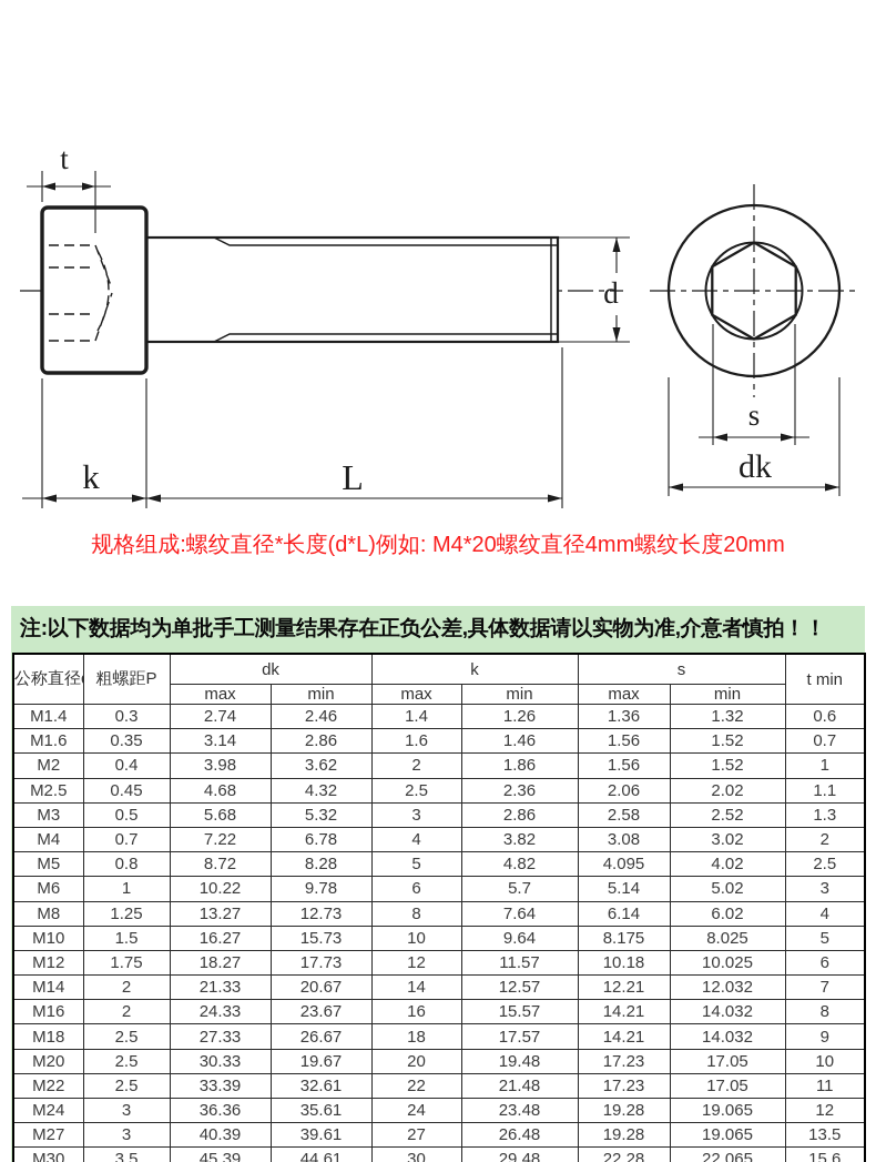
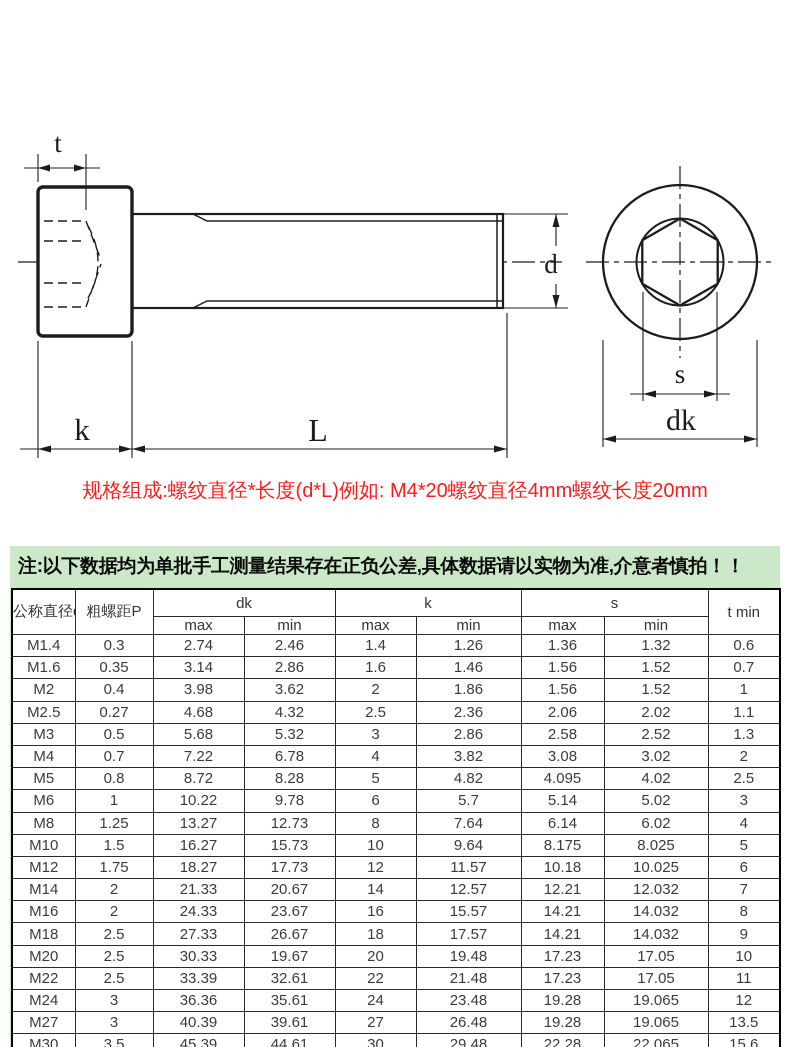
  t
  k
  L
  d
  s
  dk
  规格组成:螺纹直径*长度(d*L)例如: M4*20螺纹直径4mm螺纹长度20mm
  注:以下数据均为单批手工测量结果存在正负公差,具体数据请以实物为准,介意者慎拍！！
  公称直径	粗螺距P	dk	k	s	t min
  max	min	max	min	max	min
  M1.4	0.3	2.74	2.46	1.4	1.26	1.36	1.32	0.6
  M1.6	0.35	3.14	2.86	1.6	1.46	1.56	1.52	0.7
  M2	0.4	3.98	3.62	2	1.86	1.56	1.52	1
- M2.5	0.45	4.68	4.32	2.5	2.36	2.06	2.02	1.1
+ M2.5	0.27	4.68	4.32	2.5	2.36	2.06	2.02	1.1
  M3	0.5	5.68	5.32	3	2.86	2.58	2.52	1.3
  M4	0.7	7.22	6.78	4	3.82	3.08	3.02	2
  M5	0.8	8.72	8.28	5	4.82	4.095	4.02	2.5
  M6	1	10.22	9.78	6	5.7	5.14	5.02	3
  M8	1.25	13.27	12.73	8	7.64	6.14	6.02	4
  M10	1.5	16.27	15.73	10	9.64	8.175	8.025	5
  M12	1.75	18.27	17.73	12	11.57	10.18	10.025	6
  M14	2	21.33	20.67	14	12.57	12.21	12.032	7
  M16	2	24.33	23.67	16	15.57	14.21	14.032	8
  M18	2.5	27.33	26.67	18	17.57	14.21	14.032	9
  M20	2.5	30.33	19.67	20	19.48	17.23	17.05	10
  M22	2.5	33.39	32.61	22	21.48	17.23	17.05	11
  M24	3	36.36	35.61	24	23.48	19.28	19.065	12
  M27	3	40.39	39.61	27	26.48	19.28	19.065	13.5
  M30	3.5	45.39	44.61	30	29.48	22.28	22.065	15.6
